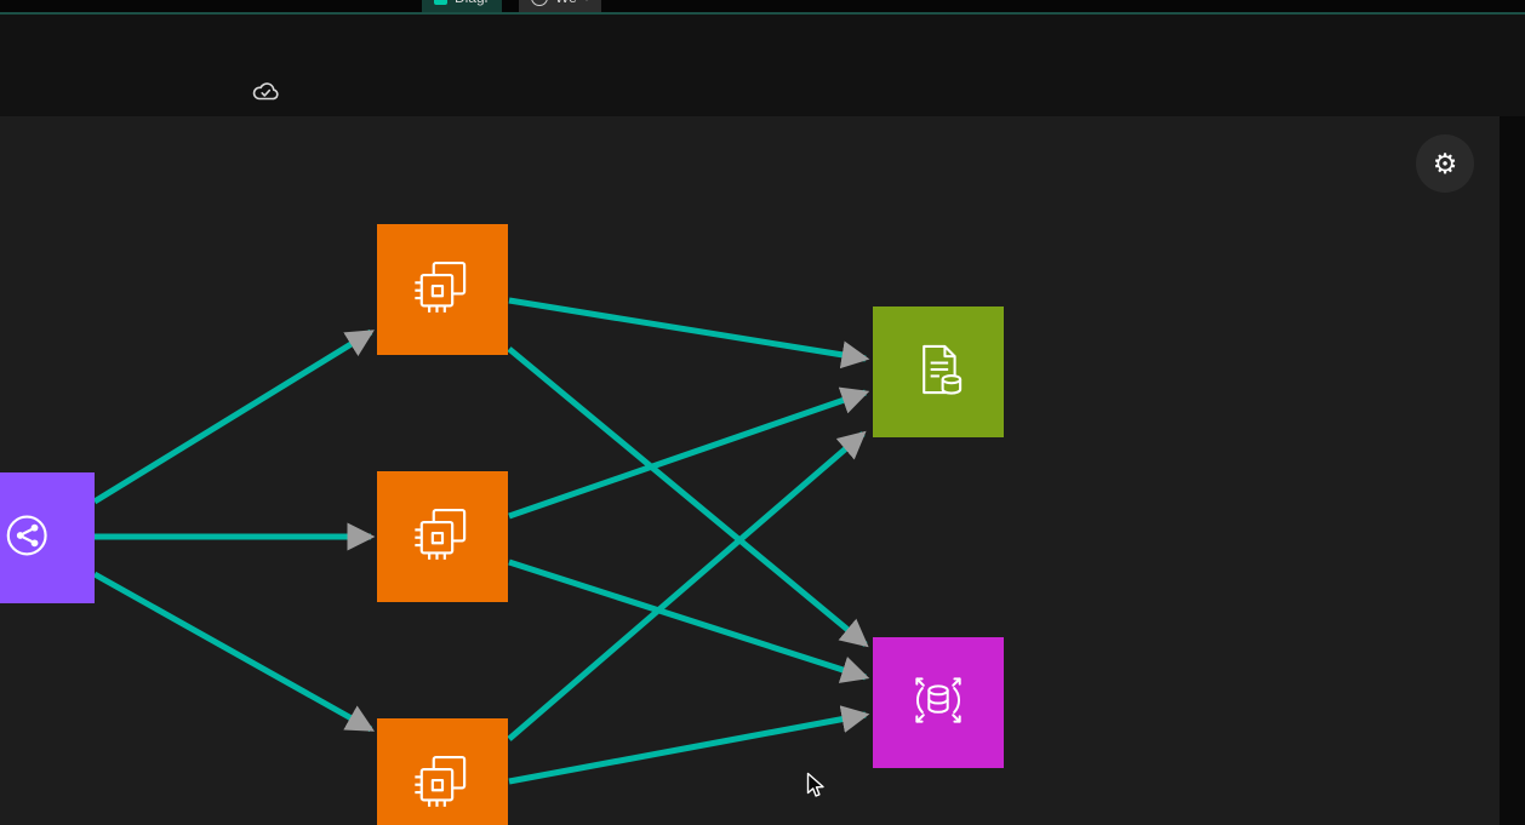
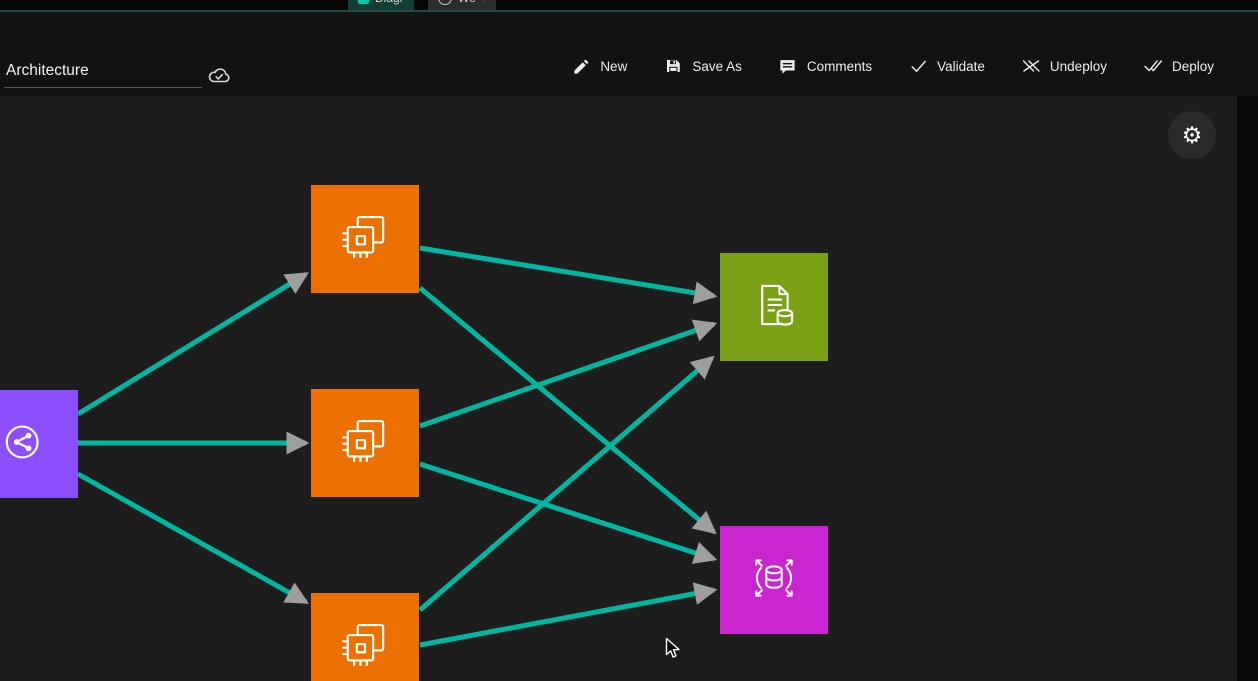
+ Architecture
+ New
+ Save As
+ Comments
+ Validate
+ Undeploy
+ Deploy
  ⚙
